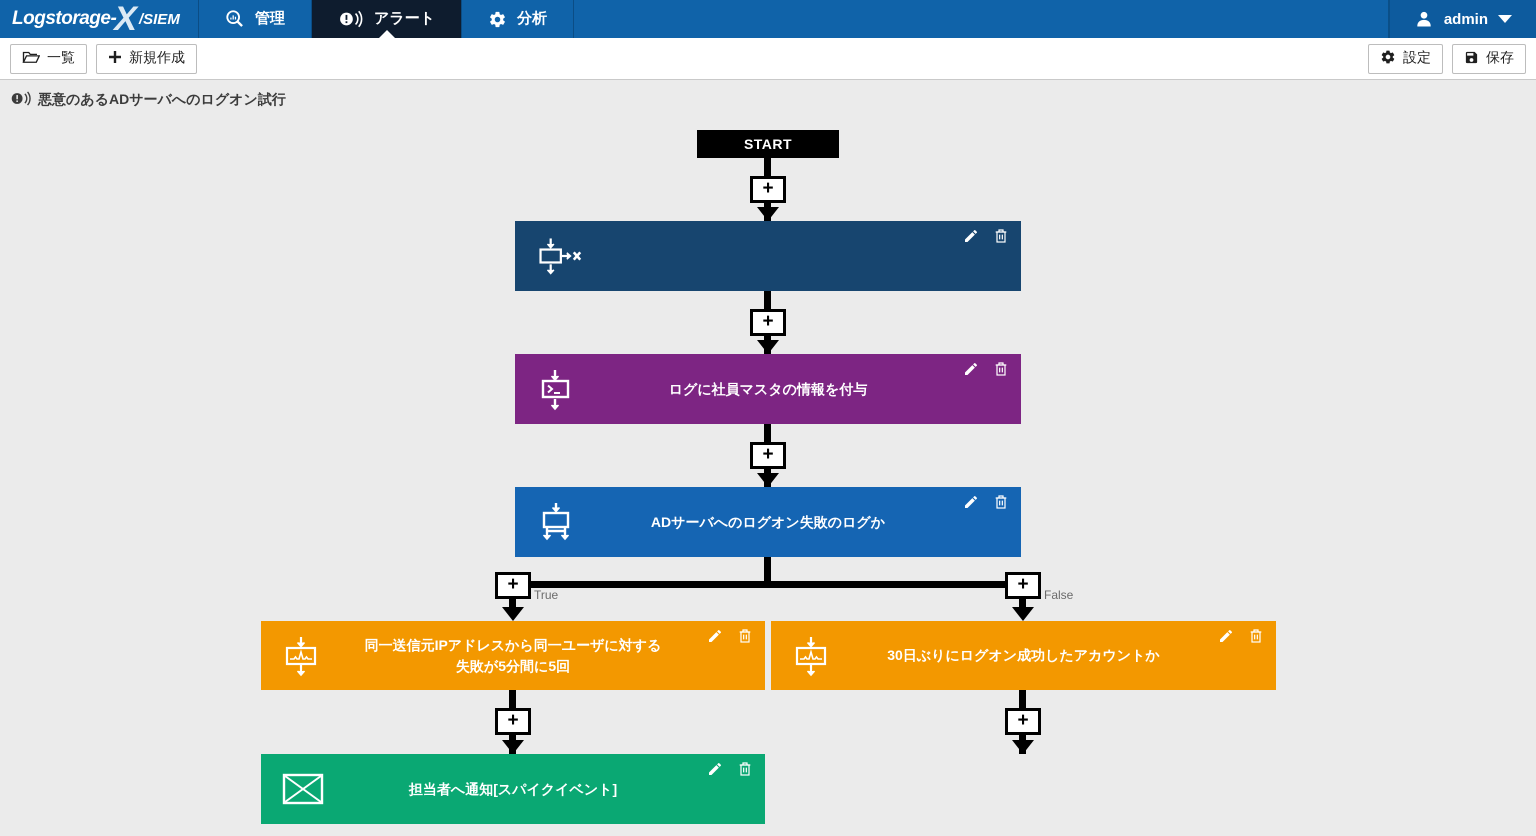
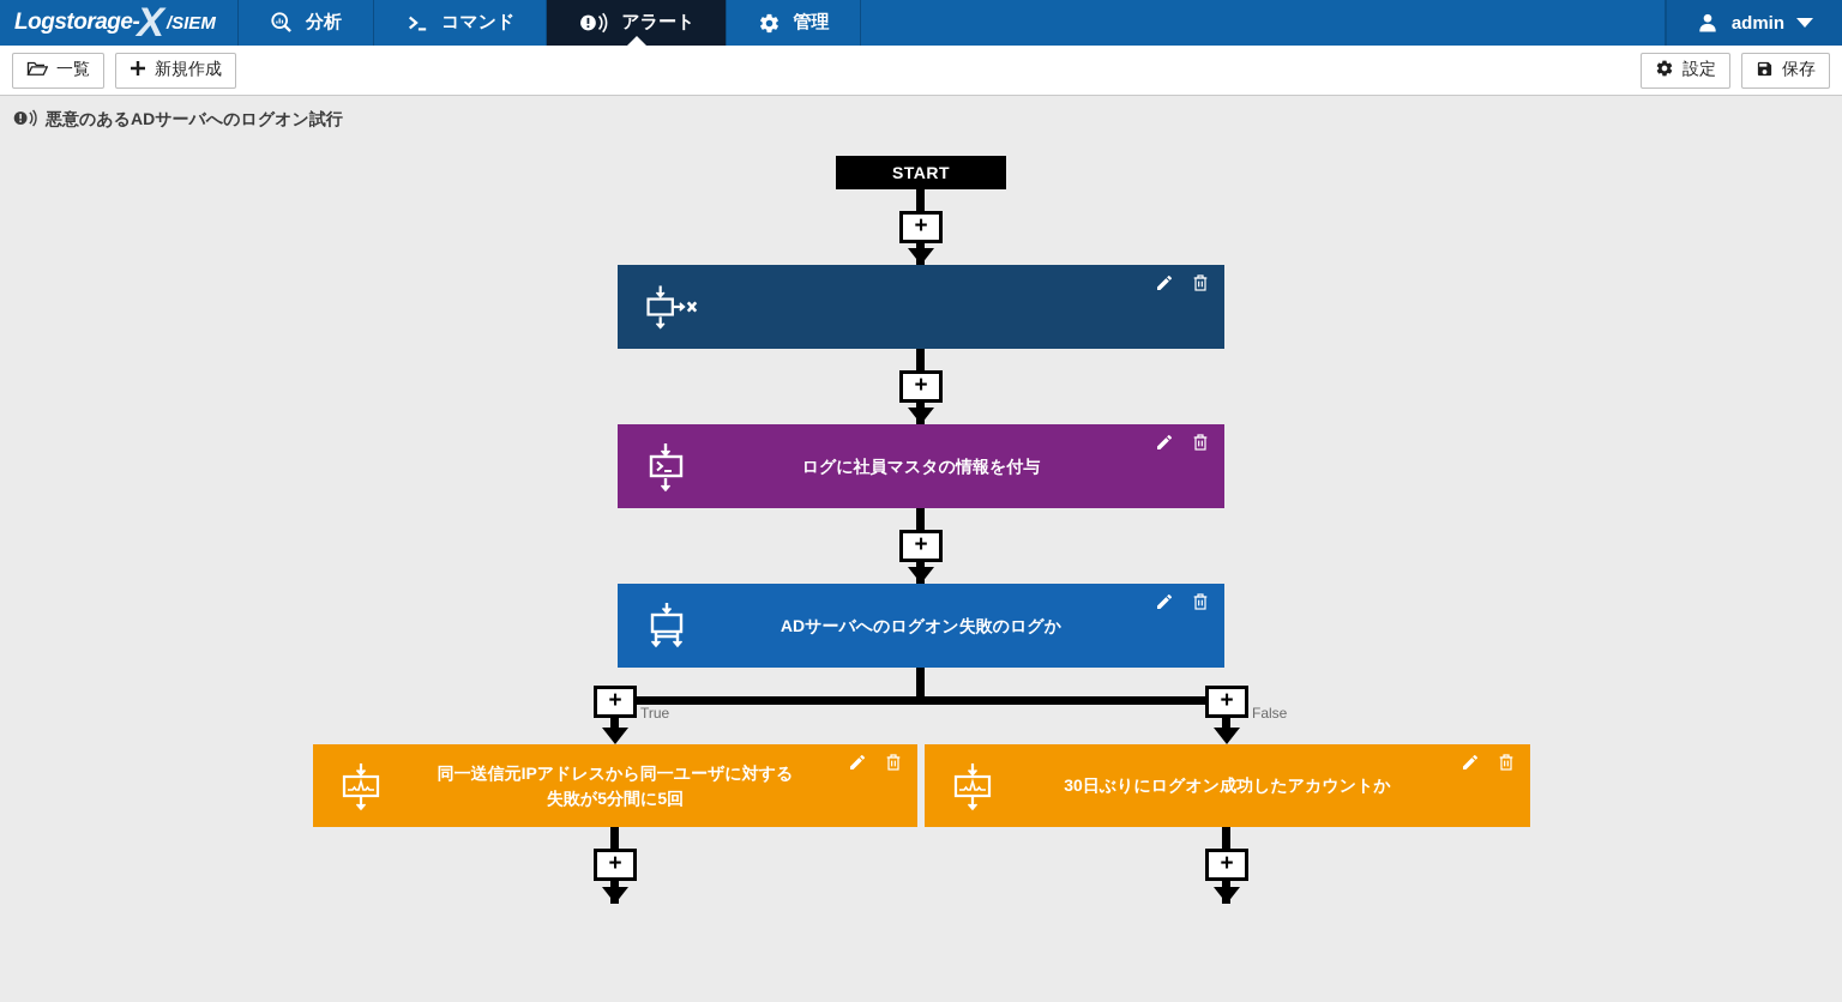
  Logstorage-
  X
  /SIEM
- 管理
+ 分析
+ コマンド
  アラート
- 分析
+ 管理
  admin
  一覧
  新規作成
  設定
  保存
  悪意のあるADサーバへのログオン試行
  START
  +
  +
  ログに社員マスタの情報を付与
  +
  ADサーバへのログオン失敗のログか
  +
  +
  True
  False
  同一送信元IPアドレスから同一ユーザに対する
  失敗が5分間に5回
  30日ぶりにログオン成功したアカウントか
  +
  +
- 担当者へ通知[スパイクイベント]
